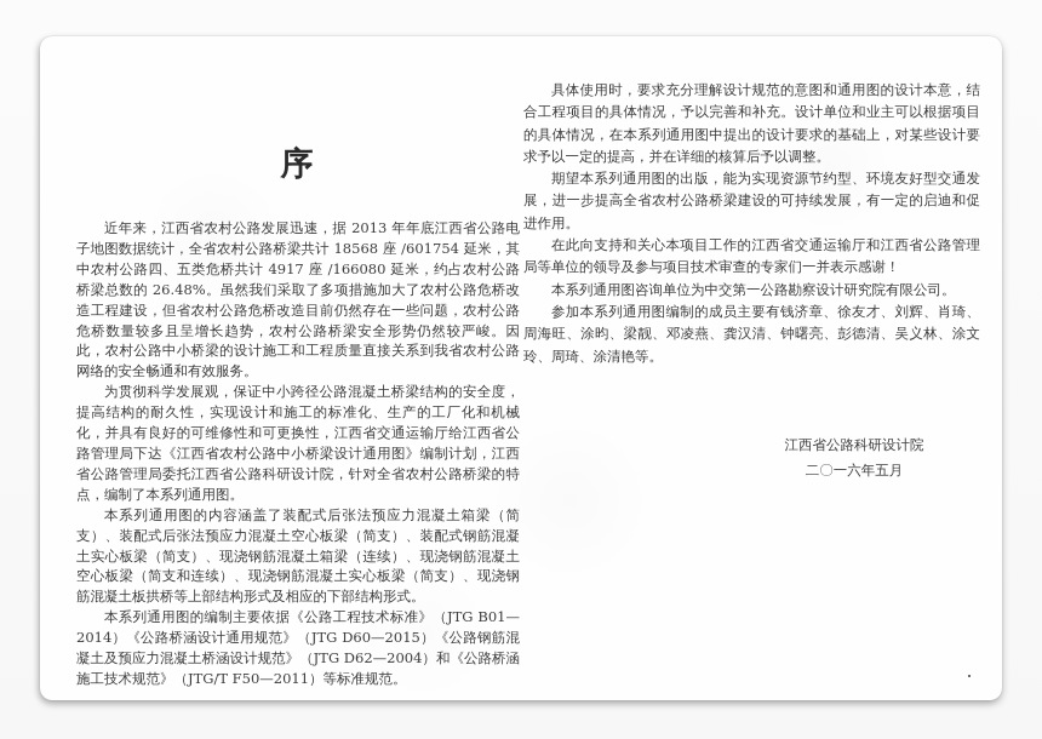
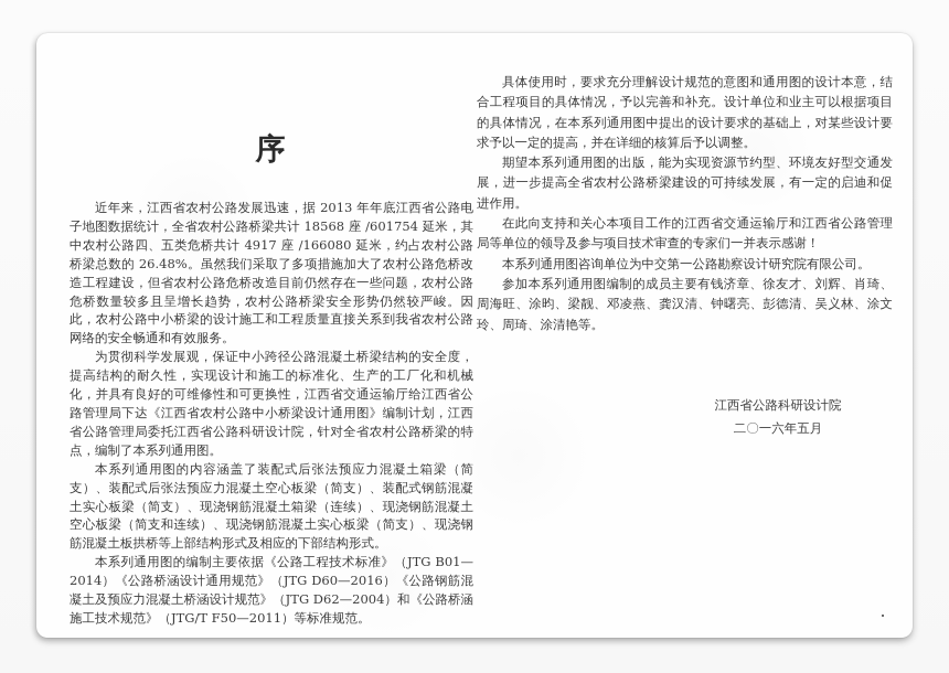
  序
  近年来，江西省农村公路发展迅速，据 2013 年年底江西省公路电子地图数据统计，全省农村公路桥梁共计 18568 座 /601754 延米，其中农村公路四、五类危桥共计 4917 座 /166080 延米，约占农村公路桥梁总数的 26.48%。虽然我们采取了多项措施加大了农村公路危桥改造工程建设，但省农村公路危桥改造目前仍然存在一些问题，农村公路危桥数量较多且呈增长趋势，农村公路桥梁安全形势仍然较严峻。因此，农村公路中小桥梁的设计施工和工程质量直接关系到我省农村公路网络的安全畅通和有效服务。
  为贯彻科学发展观，保证中小跨径公路混凝土桥梁结构的安全度，提高结构的耐久性，实现设计和施工的标准化、生产的工厂化和机械化，并具有良好的可维修性和可更换性，江西省交通运输厅给江西省公路管理局下达《江西省农村公路中小桥梁设计通用图》编制计划，江西省公路管理局委托江西省公路科研设计院，针对全省农村公路桥梁的特点，编制了本系列通用图。
  本系列通用图的内容涵盖了装配式后张法预应力混凝土箱梁（简支）、装配式后张法预应力混凝土空心板梁（简支）、装配式钢筋混凝土实心板梁（简支）、现浇钢筋混凝土箱梁（连续）、现浇钢筋混凝土空心板梁（简支和连续）、现浇钢筋混凝土实心板梁（简支）、现浇钢筋混凝土板拱桥等上部结构形式及相应的下部结构形式。
- 本系列通用图的编制主要依据《公路工程技术标准》（JTG B01—2014）《公路桥涵设计通用规范》（JTG D60—2015）《公路钢筋混凝土及预应力混凝土桥涵设计规范》（JTG D62—2004）和《公路桥涵施工技术规范》（JTG/T F50—2011）等标准规范。
+ 本系列通用图的编制主要依据《公路工程技术标准》（JTG B01—2014）《公路桥涵设计通用规范》（JTG D60—2016）《公路钢筋混凝土及预应力混凝土桥涵设计规范》（JTG D62—2004）和《公路桥涵施工技术规范》（JTG/T F50—2011）等标准规范。
  具体使用时，要求充分理解设计规范的意图和通用图的设计本意，结合工程项目的具体情况，予以完善和补充。设计单位和业主可以根据项目的具体情况，在本系列通用图中提出的设计要求的基础上，对某些设计要求予以一定的提高，并在详细的核算后予以调整。
  期望本系列通用图的出版，能为实现资源节约型、环境友好型交通发展，进一步提高全省农村公路桥梁建设的可持续发展，有一定的启迪和促进作用。
  在此向支持和关心本项目工作的江西省交通运输厅和江西省公路管理局等单位的领导及参与项目技术审查的专家们一并表示感谢！
  本系列通用图咨询单位为中交第一公路勘察设计研究院有限公司。
  参加本系列通用图编制的成员主要有钱济章、徐友才、刘辉、肖琦、周海旺、涂昀、梁靓、邓凌燕、龚汉清、钟曙亮、彭德清、吴义林、涂文玲、周琦、涂清艳等。
  江西省公路科研设计院
  二〇一六年五月
